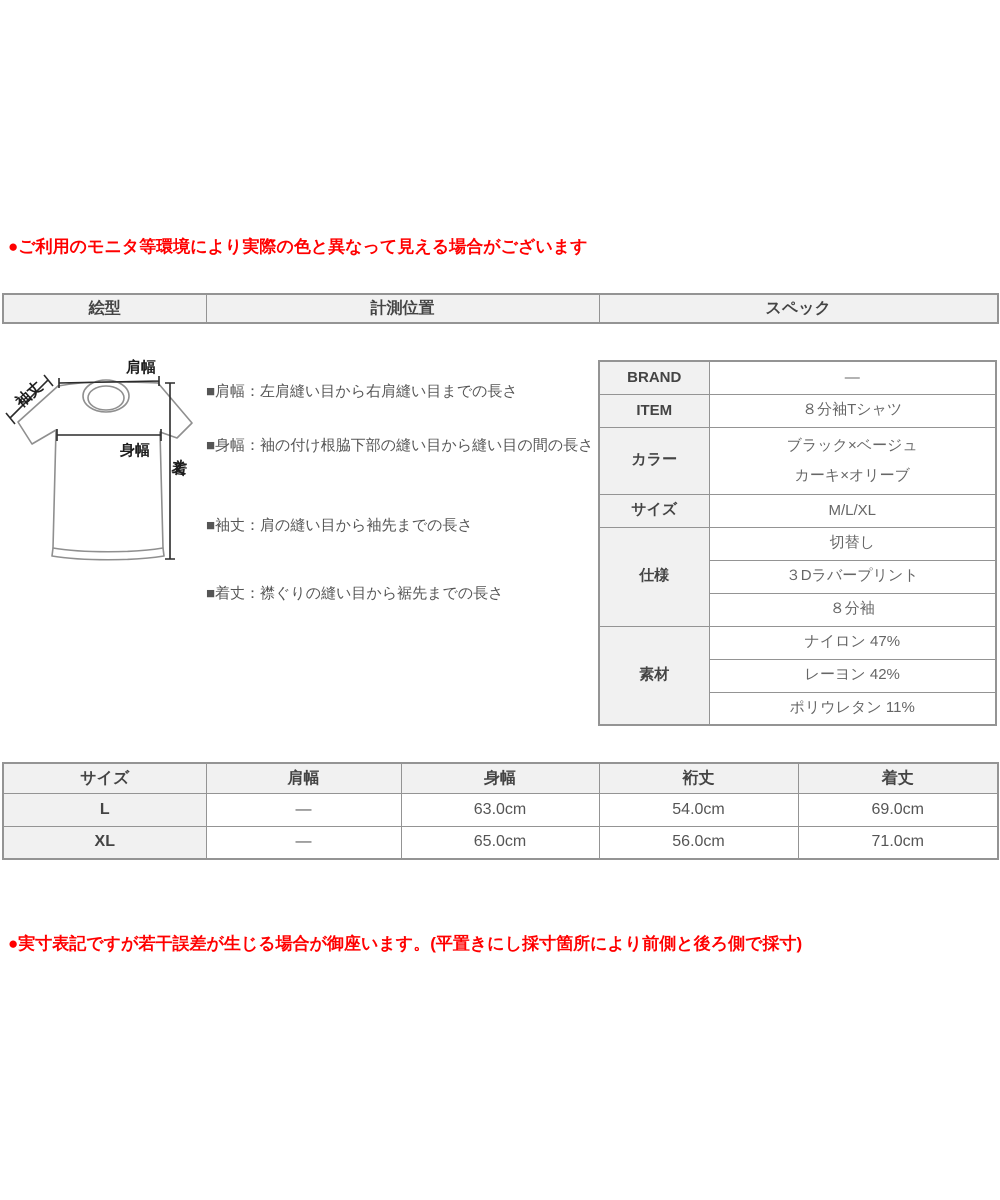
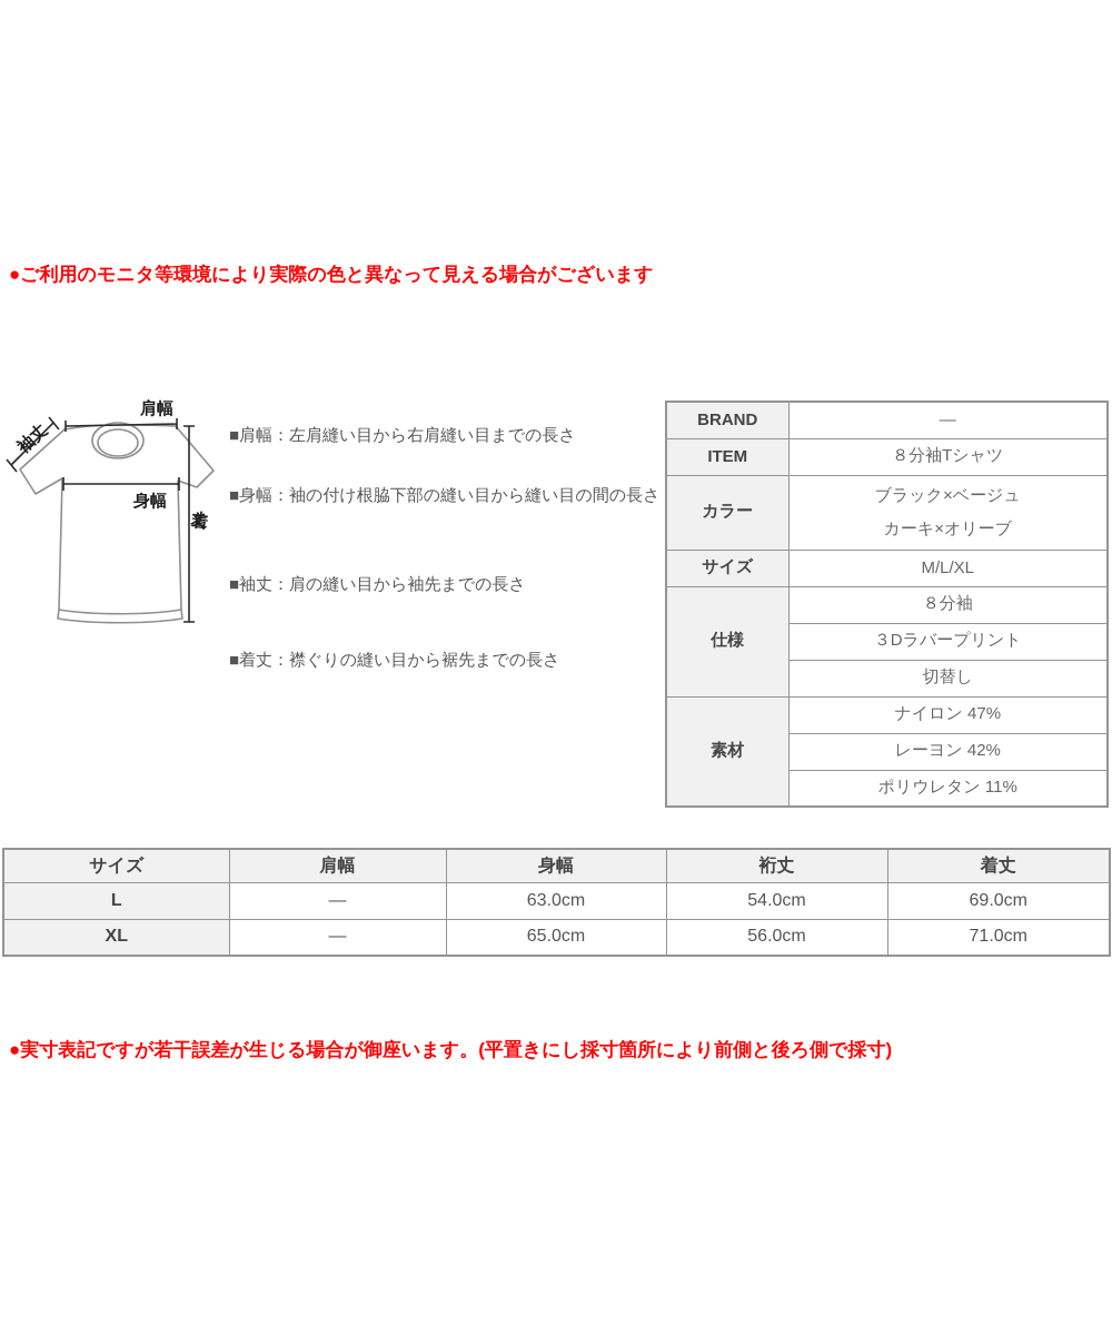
  ●ご利用のモニタ等環境により実際の色と異なって見える場合がございます
- 絵型	計測位置	スペック
  肩幅
  身幅
  ■肩幅：左肩縫い目から右肩縫い目までの長さ
  ■身幅：袖の付け根脇下部の縫い目から縫い目の間の長さ
  ■袖丈：肩の縫い目から袖先までの長さ
  ■着丈：襟ぐりの縫い目から裾先までの長さ
  BRAND	—
  ITEM	８分袖Tシャツ
  カラー	ブラック×ベージュ カーキ×オリーブ
  サイズ	M/L/XL
- 仕様	切替し
+ 仕様	８分袖
  ３Dラバープリント
- ８分袖
+ 切替し
  素材	ナイロン 47%
  レーヨン 42%
  ポリウレタン 11%
  サイズ	肩幅	身幅	裄丈	着丈
  L	—	63.0cm	54.0cm	69.0cm
  XL	—	65.0cm	56.0cm	71.0cm
  ●実寸表記ですが若干誤差が生じる場合が御座います。(平置きにし採寸箇所により前側と後ろ側で採寸)
